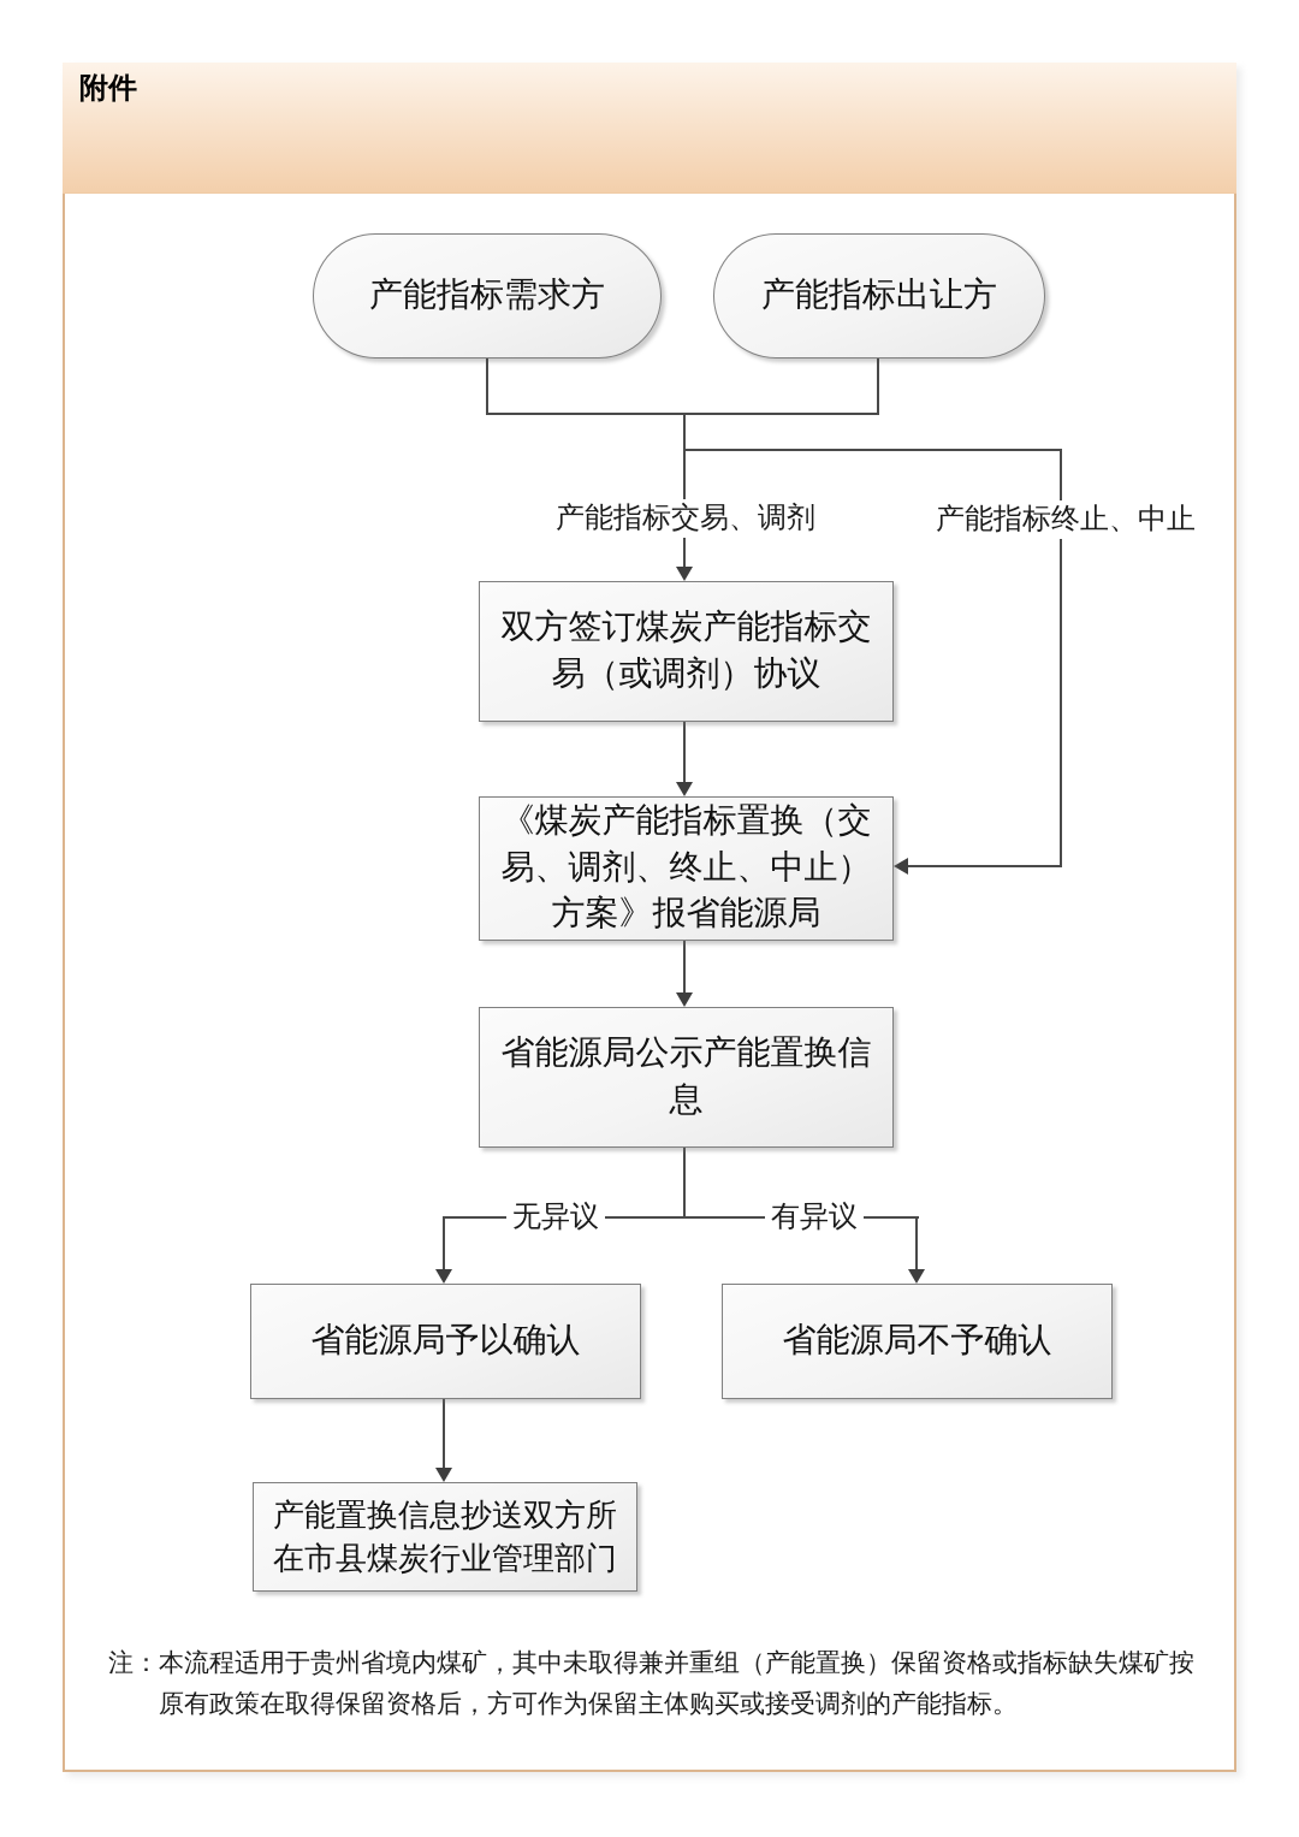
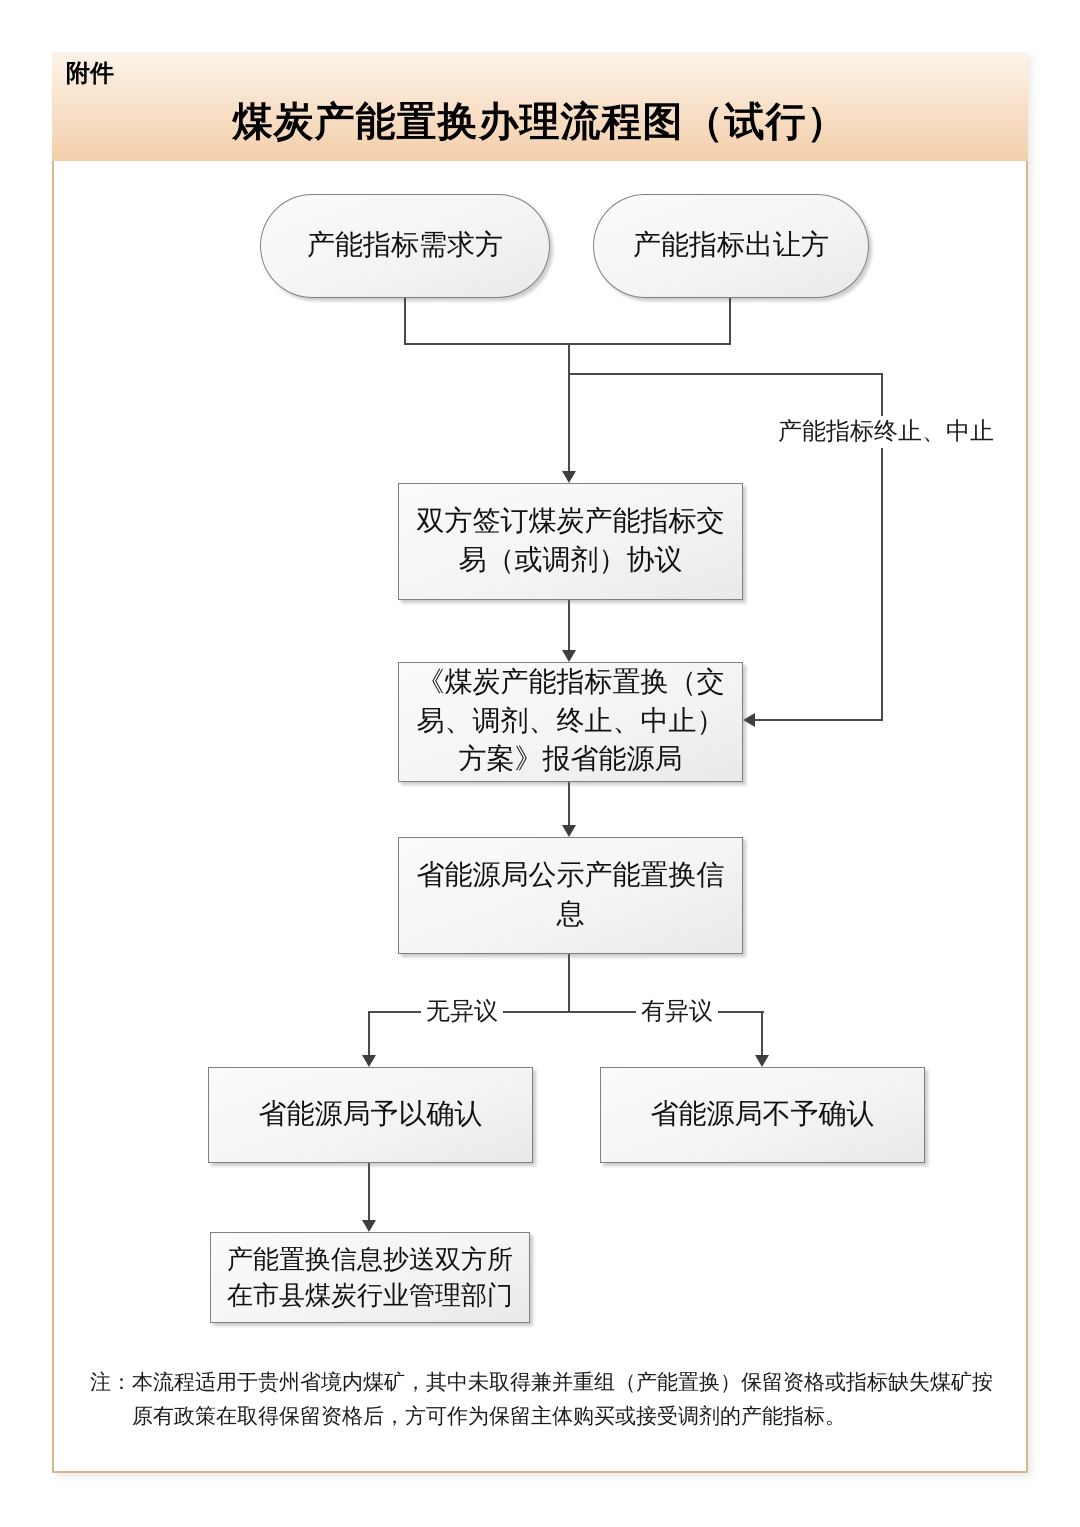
  附件
+ 煤炭产能置换办理流程图（试行）
  产能指标需求方
  产能指标出让方
- 产能指标交易、调剂
  产能指标终止、中止
  无异议
  有异议
  双方签订煤炭产能指标交易（或调剂）协议
  《煤炭产能指标置换（交易、调剂、终止、中止）方案》报省能源局
  省能源局公示产能置换信息
  省能源局予以确认
  省能源局不予确认
  产能置换信息抄送双方所在市县煤炭行业管理部门
  注：
  本流程适用于贵州省境内煤矿，其中未取得兼并重组（产能置换）保留资格或指标缺失煤矿按原有政策在取得保留资格后，方可作为保留主体购买或接受调剂的产能指标。
